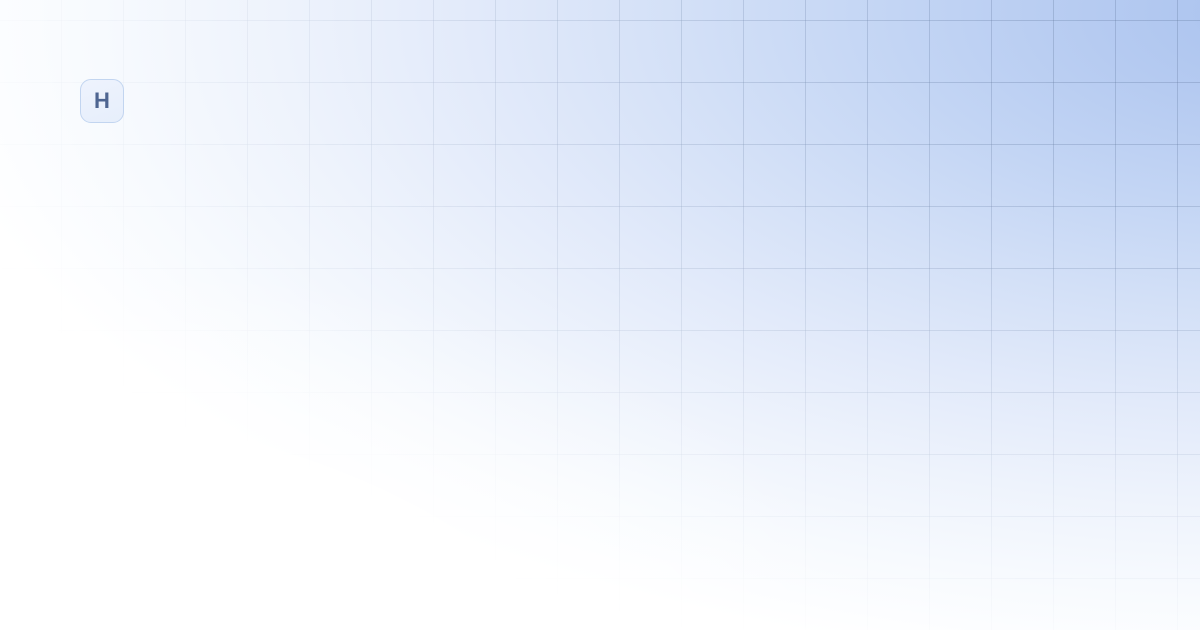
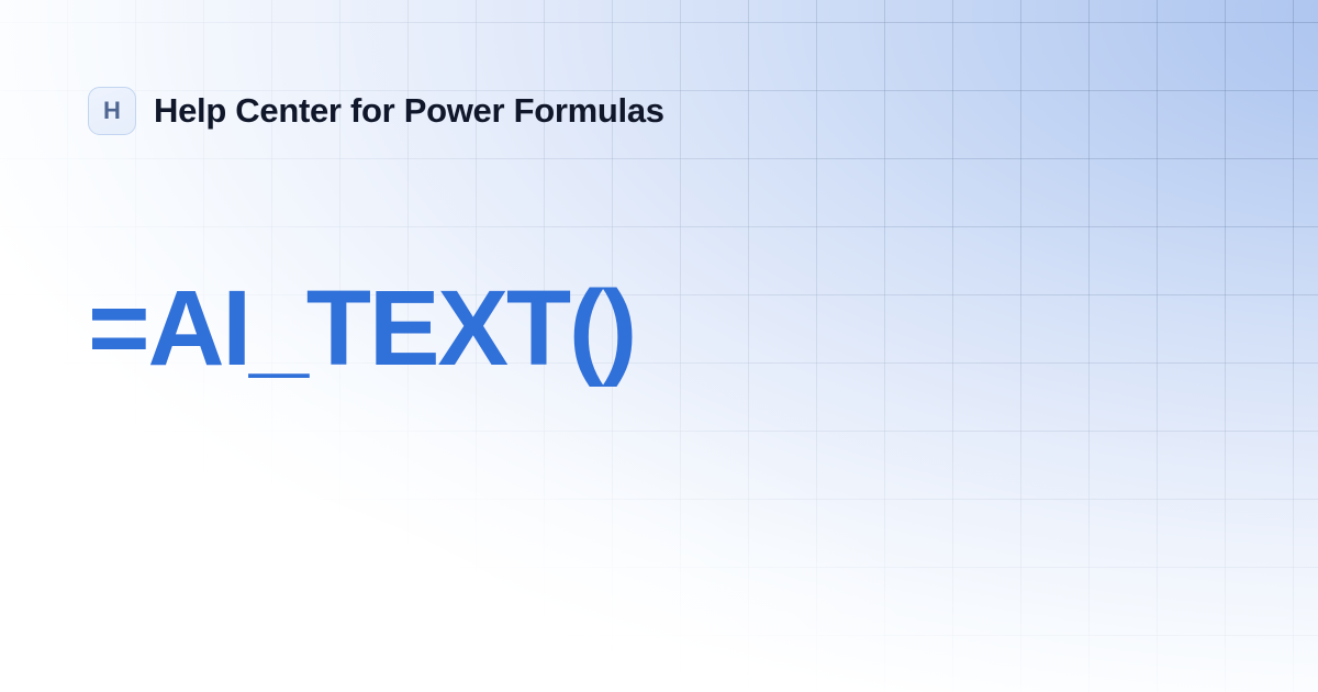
  H
+ Help Center for Power Formulas
+ =AI_TEXT()
